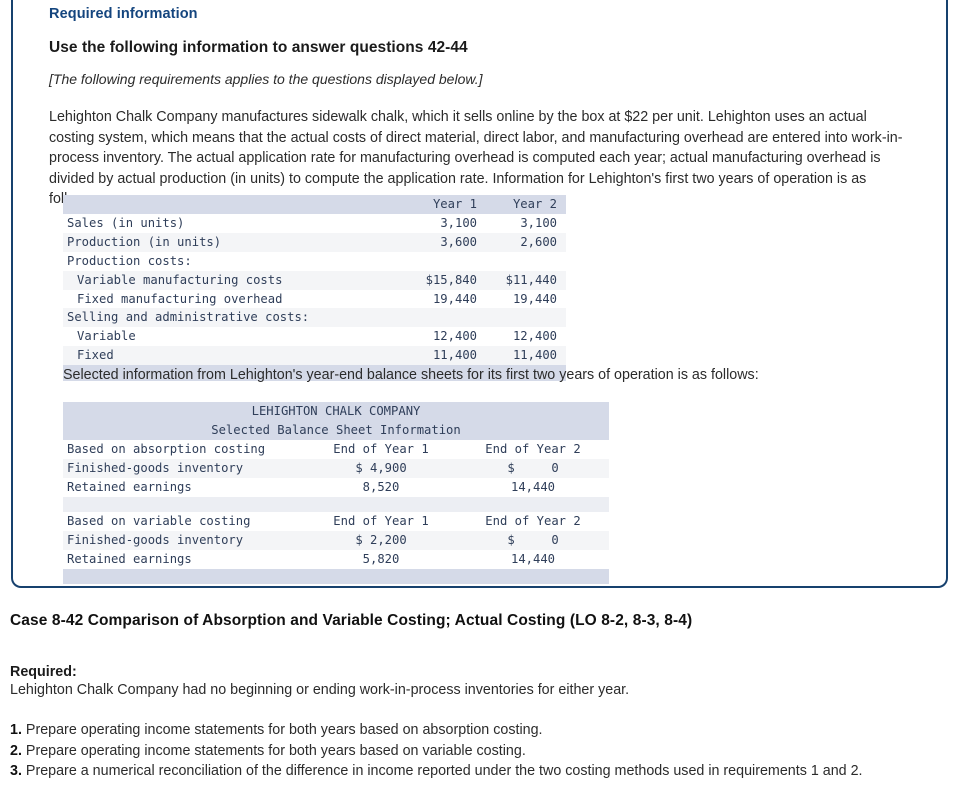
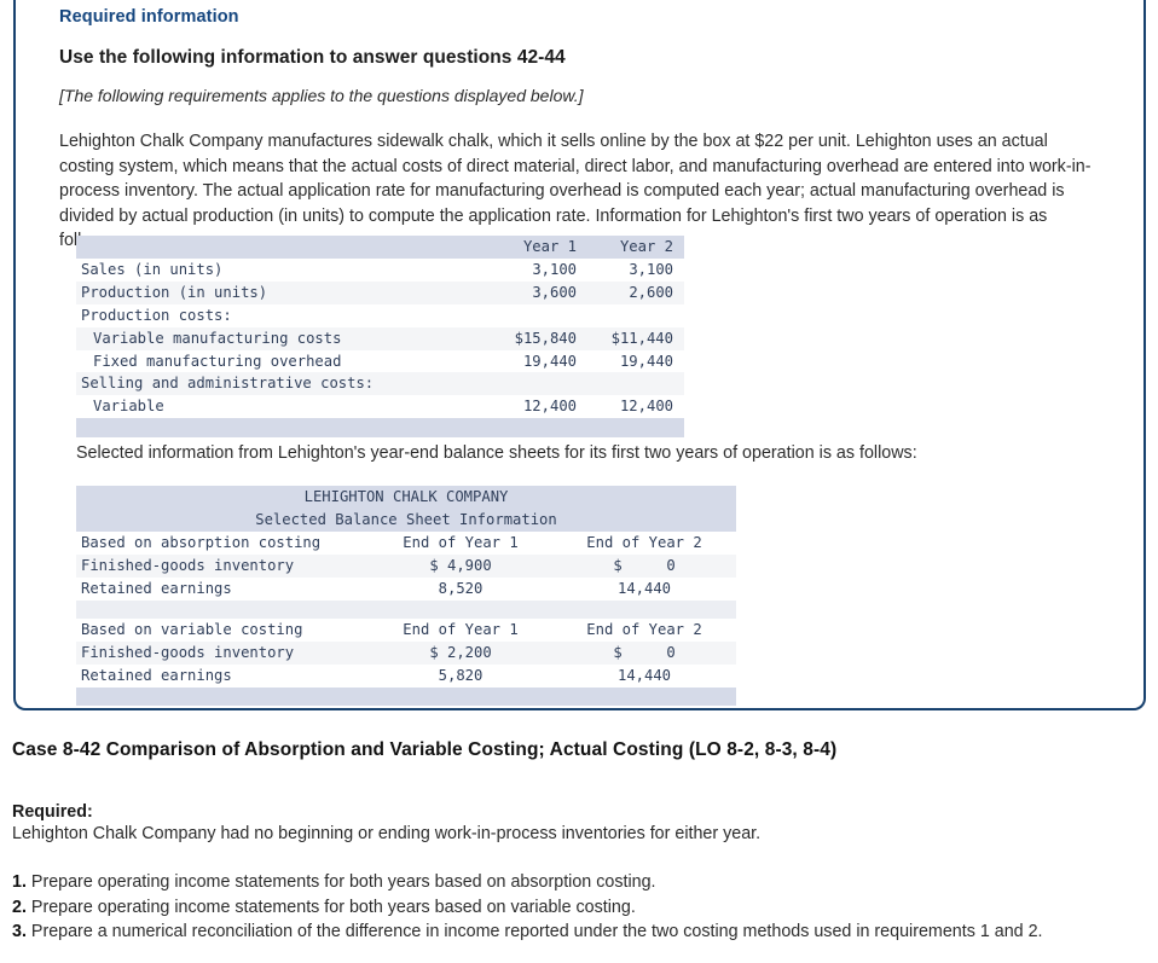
  Required information
  Use the following information to answer questions 42-44
  [The following requirements applies to the questions displayed below.]
  Lehighton Chalk Company manufactures sidewalk chalk, which it sells online by the box at $22 per unit. Lehighton uses an actual costing system, which means that the actual costs of direct material, direct labor, and manufacturing overhead are entered into work-in-process inventory. The actual application rate for manufacturing overhead is computed each year; actual manufacturing overhead is divided by actual production (in units) to compute the application rate. Information for Lehighton's first two years of operation is as follows:
  	Year 1	Year 2
  Sales (in units)	3,100	3,100
  Production (in units)	3,600	2,600
  Production costs:
  Variable manufacturing costs	$15,840	$11,440
  Fixed manufacturing overhead	19,440	19,440
  Selling and administrative costs:
  Variable	12,400	12,400
- Fixed	11,400	11,400
  Selected information from Lehighton's year-end balance sheets for its first two years of operation is as follows:
  LEHIGHTON CHALK COMPANY
  Selected Balance Sheet Information
  Based on absorption costing	End of Year 1	End of Year 2
  Finished-goods inventory	$ 4,900	$ 0
  Retained earnings	8,520	14,440
  Based on variable costing	End of Year 1	End of Year 2
  Finished-goods inventory	$ 2,200	$ 0
  Retained earnings	5,820	14,440
  Case 8-42 Comparison of Absorption and Variable Costing; Actual Costing (LO 8-2, 8-3, 8-4)
  Required:
  Lehighton Chalk Company had no beginning or ending work-in-process inventories for either year.
  1. Prepare operating income statements for both years based on absorption costing.
  2. Prepare operating income statements for both years based on variable costing.
  3. Prepare a numerical reconciliation of the difference in income reported under the two costing methods used in requirements 1 and 2.
